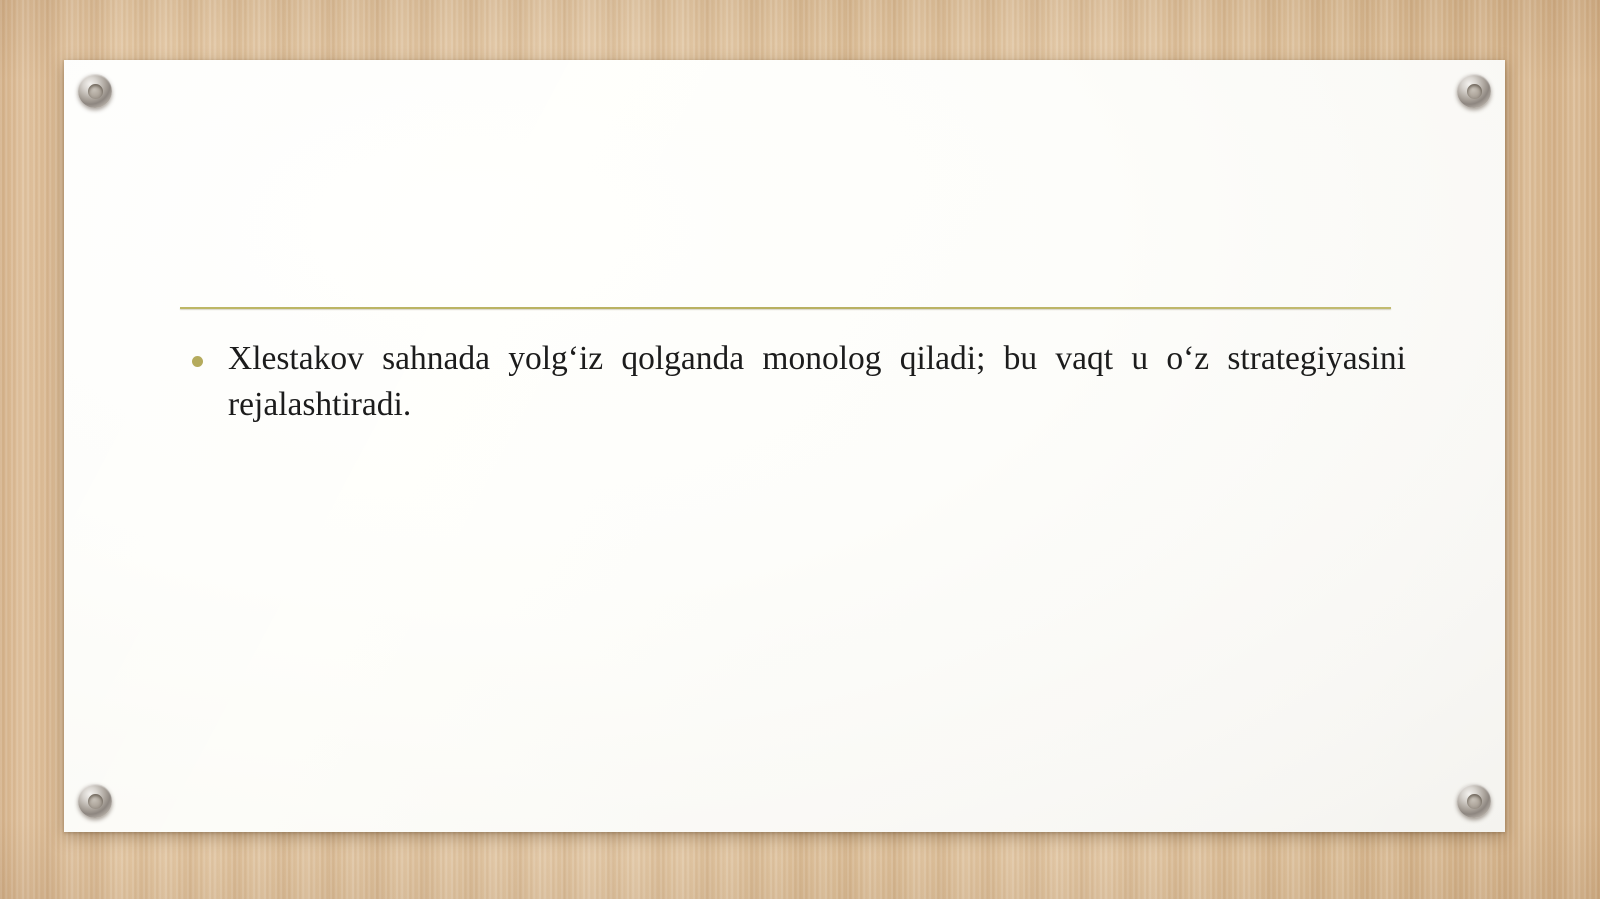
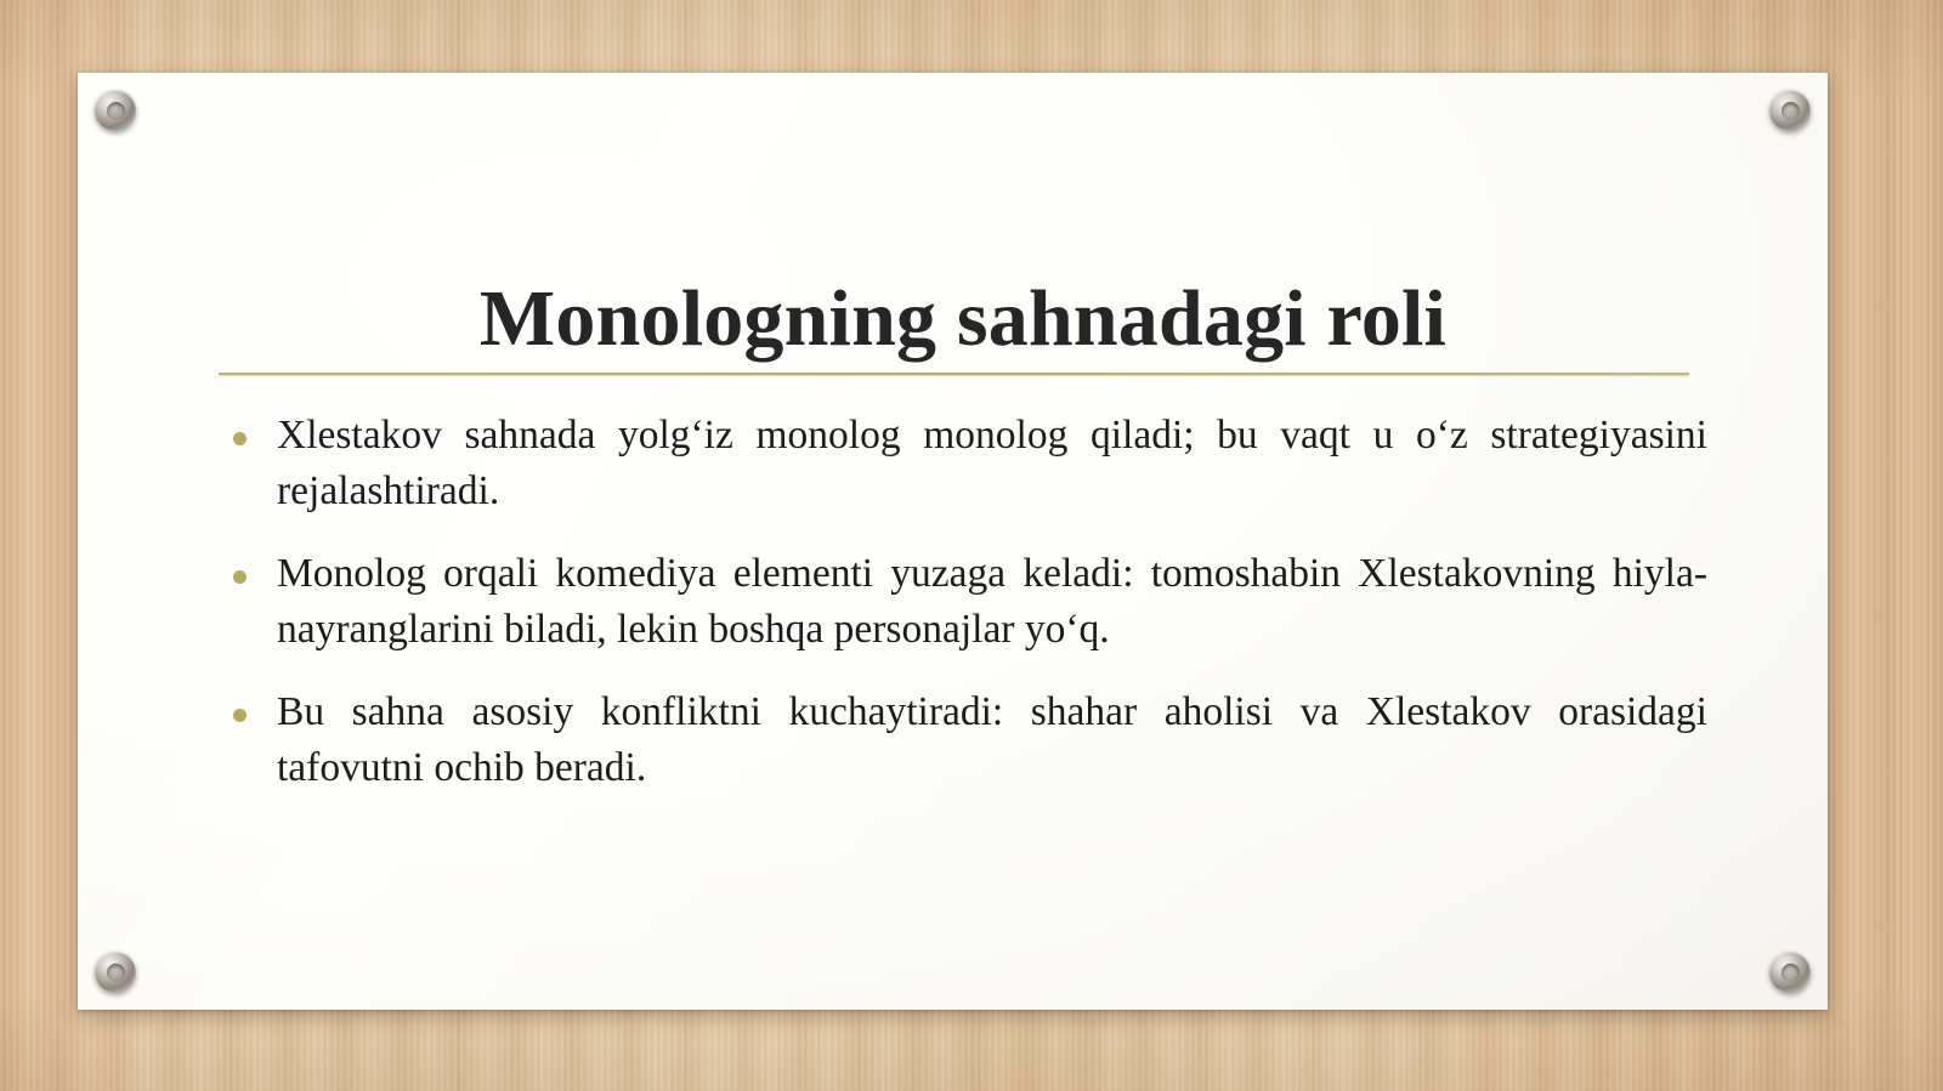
+ Monologning sahnadagi roli
- Xlestakov sahnada yolg‘iz qolganda monolog qiladi; bu vaqt u o‘z strategiyasini rejalashtiradi.
+ Xlestakov sahnada yolg‘iz monolog monolog qiladi; bu vaqt u o‘z strategiyasini rejalashtiradi.
+ Monolog orqali komediya elementi yuzaga keladi: tomoshabin Xlestakovning hiyla-nayranglarini biladi, lekin boshqa personajlar yo‘q.
+ Bu sahna asosiy konfliktni kuchaytiradi: shahar aholisi va Xlestakov orasidagi tafovutni ochib beradi.
